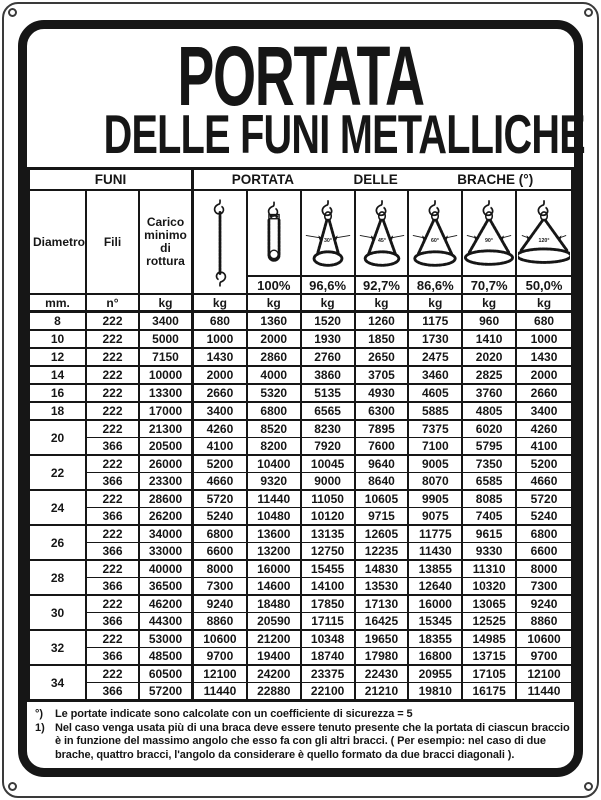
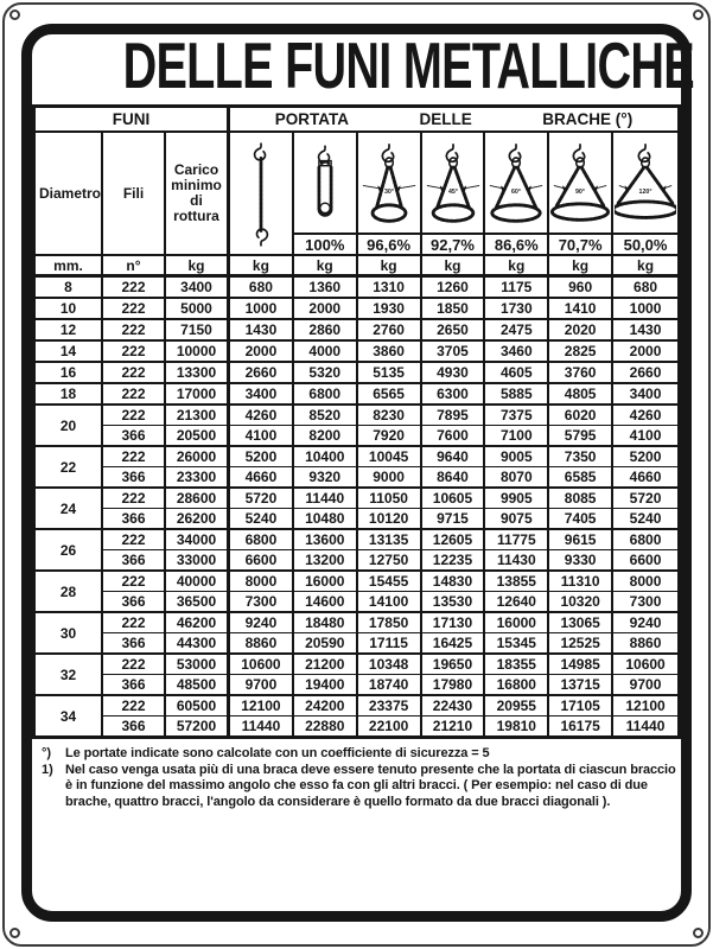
- PORTATA
  DELLE FUNI METALLICHE
  FUNI	PORTATA DELLE BRACHE (°)
  100%	96,6%	92,7%	86,6%	70,7%	50,0%
  mm.	n°	kg	kg	kg	kg	kg	kg	kg	kg
- 8	222	3400	680	1360	1520	1260	1175	960	680
+ 8	222	3400	680	1360	1310	1260	1175	960	680
  10	222	5000	1000	2000	1930	1850	1730	1410	1000
  12	222	7150	1430	2860	2760	2650	2475	2020	1430
  14	222	10000	2000	4000	3860	3705	3460	2825	2000
  16	222	13300	2660	5320	5135	4930	4605	3760	2660
  18	222	17000	3400	6800	6565	6300	5885	4805	3400
  20	222	21300	4260	8520	8230	7895	7375	6020	4260
  366	20500	4100	8200	7920	7600	7100	5795	4100
  22	222	26000	5200	10400	10045	9640	9005	7350	5200
  366	23300	4660	9320	9000	8640	8070	6585	4660
  24	222	28600	5720	11440	11050	10605	9905	8085	5720
  366	26200	5240	10480	10120	9715	9075	7405	5240
  26	222	34000	6800	13600	13135	12605	11775	9615	6800
  366	33000	6600	13200	12750	12235	11430	9330	6600
  28	222	40000	8000	16000	15455	14830	13855	11310	8000
  366	36500	7300	14600	14100	13530	12640	10320	7300
  30	222	46200	9240	18480	17850	17130	16000	13065	9240
  366	44300	8860	20590	17115	16425	15345	12525	8860
  32	222	53000	10600	21200	10348	19650	18355	14985	10600
  366	48500	9700	19400	18740	17980	16800	13715	9700
  34	222	60500	12100	24200	23375	22430	20955	17105	12100
  366	57200	11440	22880	22100	21210	19810	16175	11440
  °)
  Le portate indicate sono calcolate con un coefficiente di sicurezza = 5
  1)
  Nel caso venga usata più di una braca deve essere tenuto presente che la portata di ciascun braccio è in funzione del massimo angolo che esso fa con gli altri bracci. ( Per esempio: nel caso di due brache, quattro bracci, l'angolo da considerare è quello formato da due bracci diagonali ).
